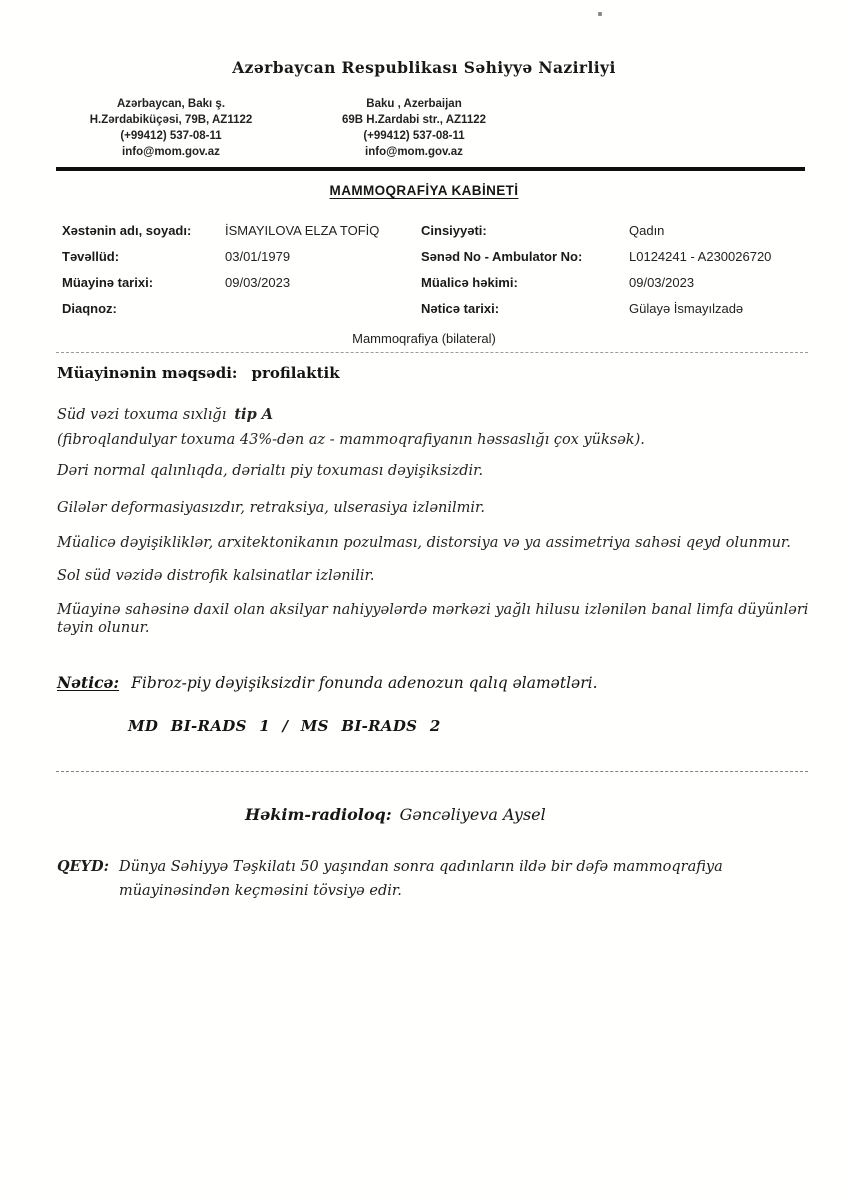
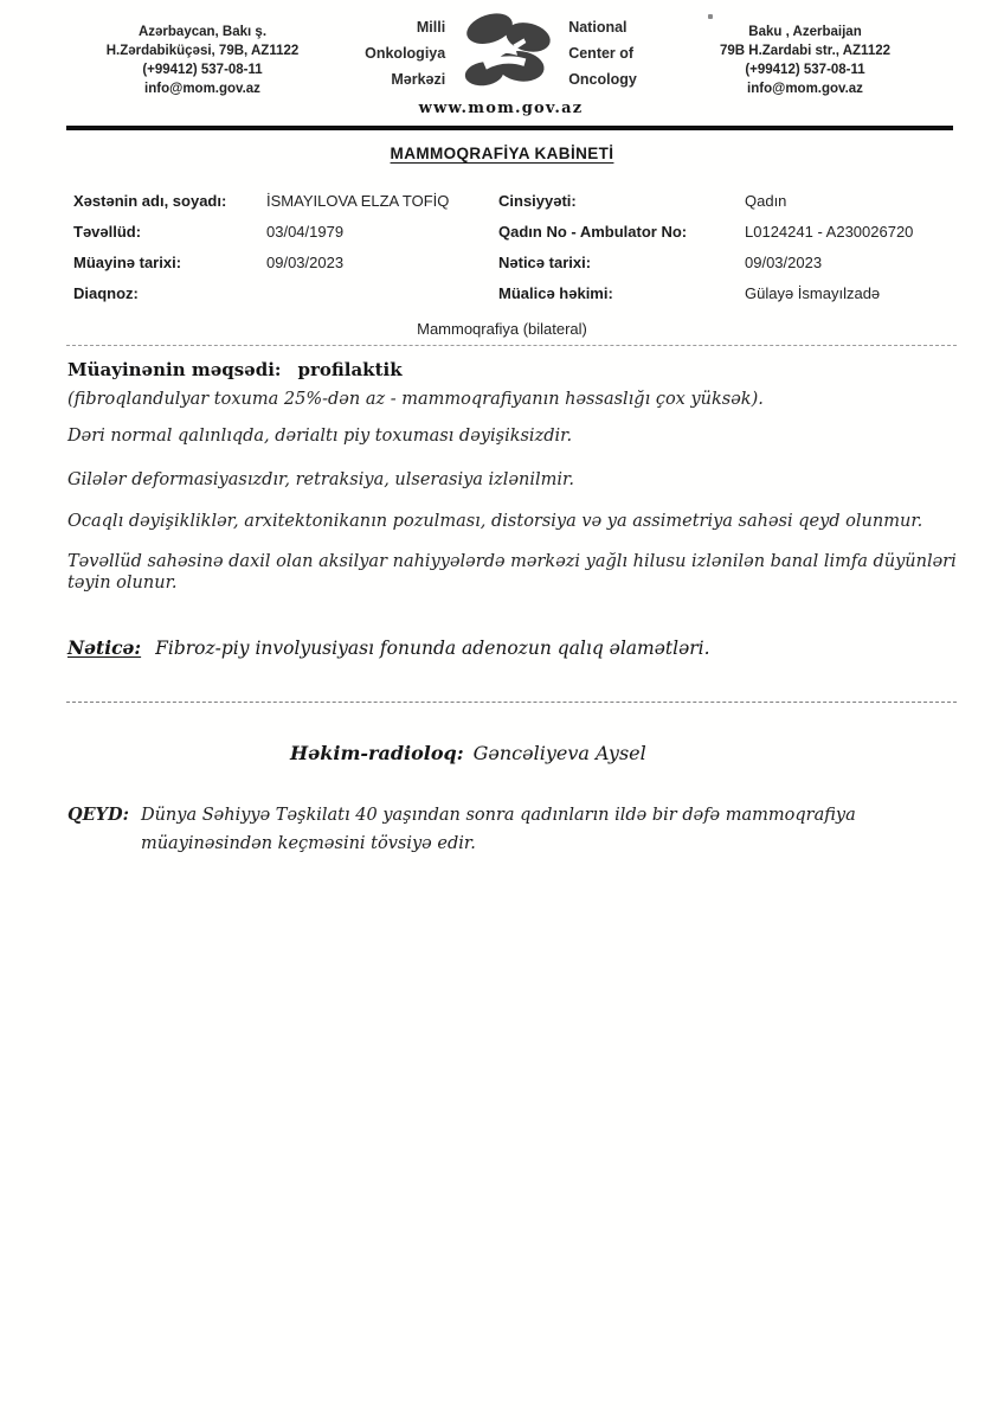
- Azərbaycan Respublikası Səhiyyə Nazirliyi
  Azərbaycan, Bakı ş.
  H.Zərdabiküçəsi, 79B, AZ1122
  (+99412) 537-08-11
  info@mom.gov.az
+ Milli
+ Onkologiya
+ Mərkəzi
+ National
+ Center of
+ Oncology
+ www.mom.gov.az
  Baku , Azerbaijan
- 69B H.Zardabi str., AZ1122
+ 79B H.Zardabi str., AZ1122
  (+99412) 537-08-11
  info@mom.gov.az
  MAMMOQRAFİYA KABİNETİ
  Xəstənin adı, soyadı:
  İSMAYILOVA ELZA TOFİQ
  Cinsiyyəti:
  Qadın
  Təvəllüd:
- 03/01/1979
+ 03/04/1979
- Sənəd No - Ambulator No:
+ Qadın No - Ambulator No:
  L0124241 - A230026720
  Müayinə tarixi:
  09/03/2023
- Müalicə həkimi:
+ Nəticə tarixi:
  09/03/2023
  Diaqnoz:
- Nəticə tarixi:
+ Müalicə həkimi:
  Gülayə İsmayılzadə
  Mammoqrafiya (bilateral)
  Müayinənin məqsədi: profilaktik
- Süd vəzi toxuma sıxlığı tip A
- (fibroqlandulyar toxuma 43%-dən az - mammoqrafiyanın həssaslığı çox yüksək).
+ (fibroqlandulyar toxuma 25%-dən az - mammoqrafiyanın həssaslığı çox yüksək).
  Dəri normal qalınlıqda, dərialtı piy toxuması dəyişiksizdir.
  Gilələr deformasiyasızdır, retraksiya, ulserasiya izlənilmir.
- Müalicə dəyişikliklər, arxitektonikanın pozulması, distorsiya və ya assimetriya sahəsi qeyd olunmur.
+ Ocaqlı dəyişikliklər, arxitektonikanın pozulması, distorsiya və ya assimetriya sahəsi qeyd olunmur.
- Sol süd vəzidə distrofik kalsinatlar izlənilir.
- Müayinə sahəsinə daxil olan aksilyar nahiyyələrdə mərkəzi yağlı hilusu izlənilən banal limfa düyünləri təyin olunur.
+ Təvəllüd sahəsinə daxil olan aksilyar nahiyyələrdə mərkəzi yağlı hilusu izlənilən banal limfa düyünləri təyin olunur.
- Nəticə: Fibroz-piy dəyişiksizdir fonunda adenozun qalıq əlamətləri.
+ Nəticə: Fibroz-piy involyusiyası fonunda adenozun qalıq əlamətləri.
- MD BI-RADS 1 / MS BI-RADS 2
  Həkim-radioloq: Gəncəliyeva Aysel
  QEYD:
- Dünya Səhiyyə Təşkilatı 50 yaşından sonra qadınların ildə bir dəfə mammoqrafiya müayinəsindən keçməsini tövsiyə edir.
+ Dünya Səhiyyə Təşkilatı 40 yaşından sonra qadınların ildə bir dəfə mammoqrafiya müayinəsindən keçməsini tövsiyə edir.
